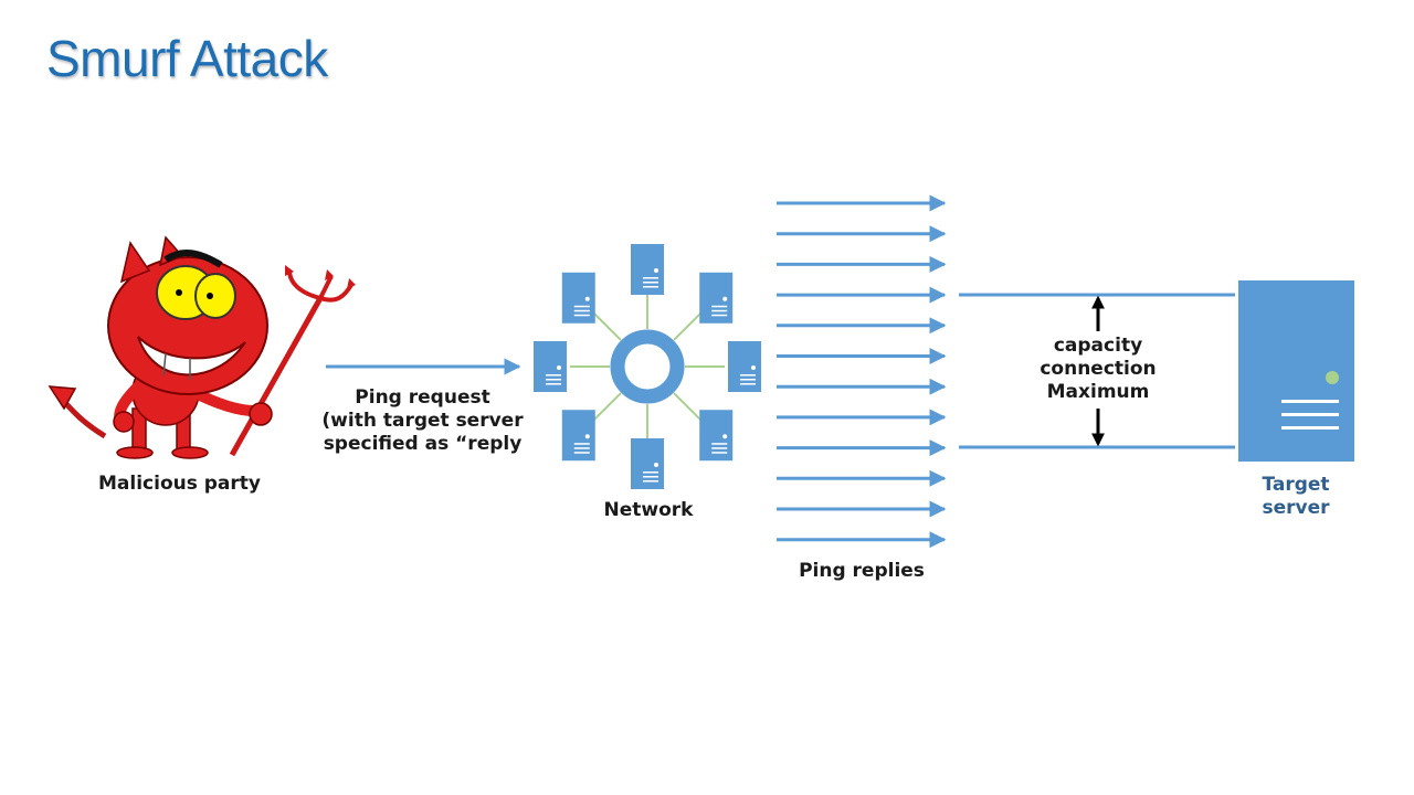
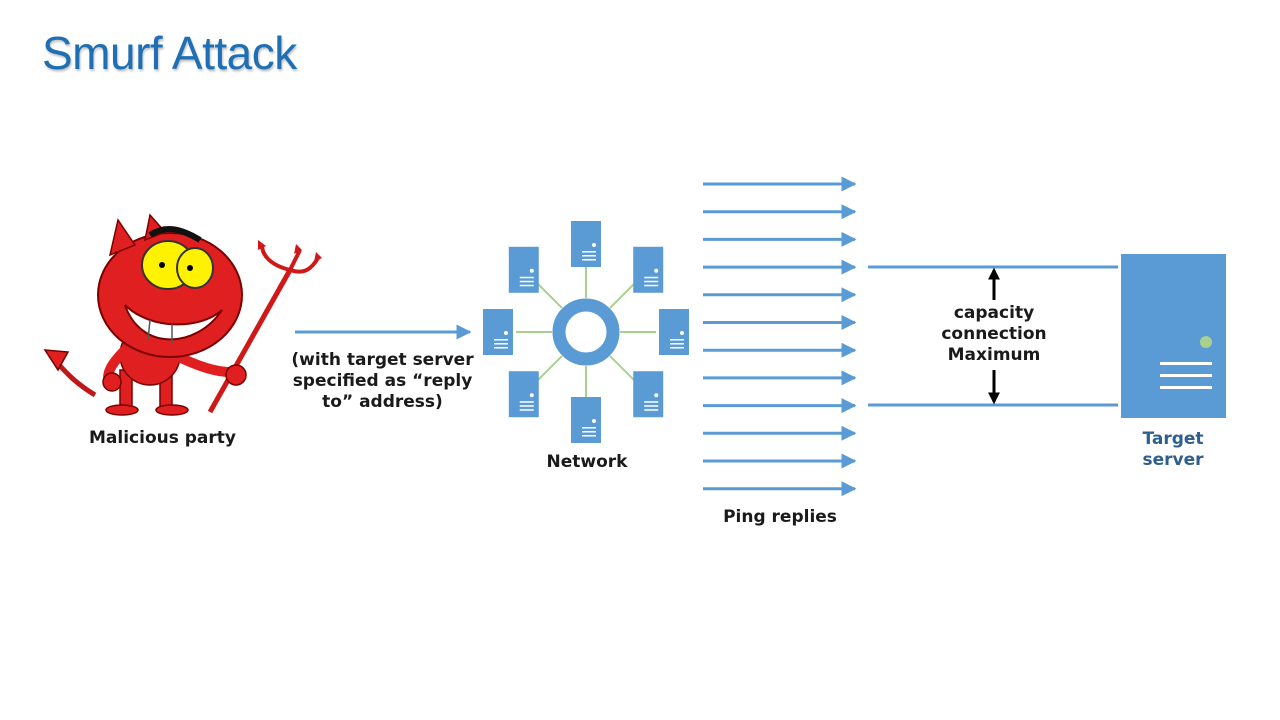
  Smurf Attack
  Malicious party
- Ping request
  (with target server
  specified as “reply
+ to” address)
  Network
  Ping replies
  capacity
  connection
  Maximum
  Target
  server
